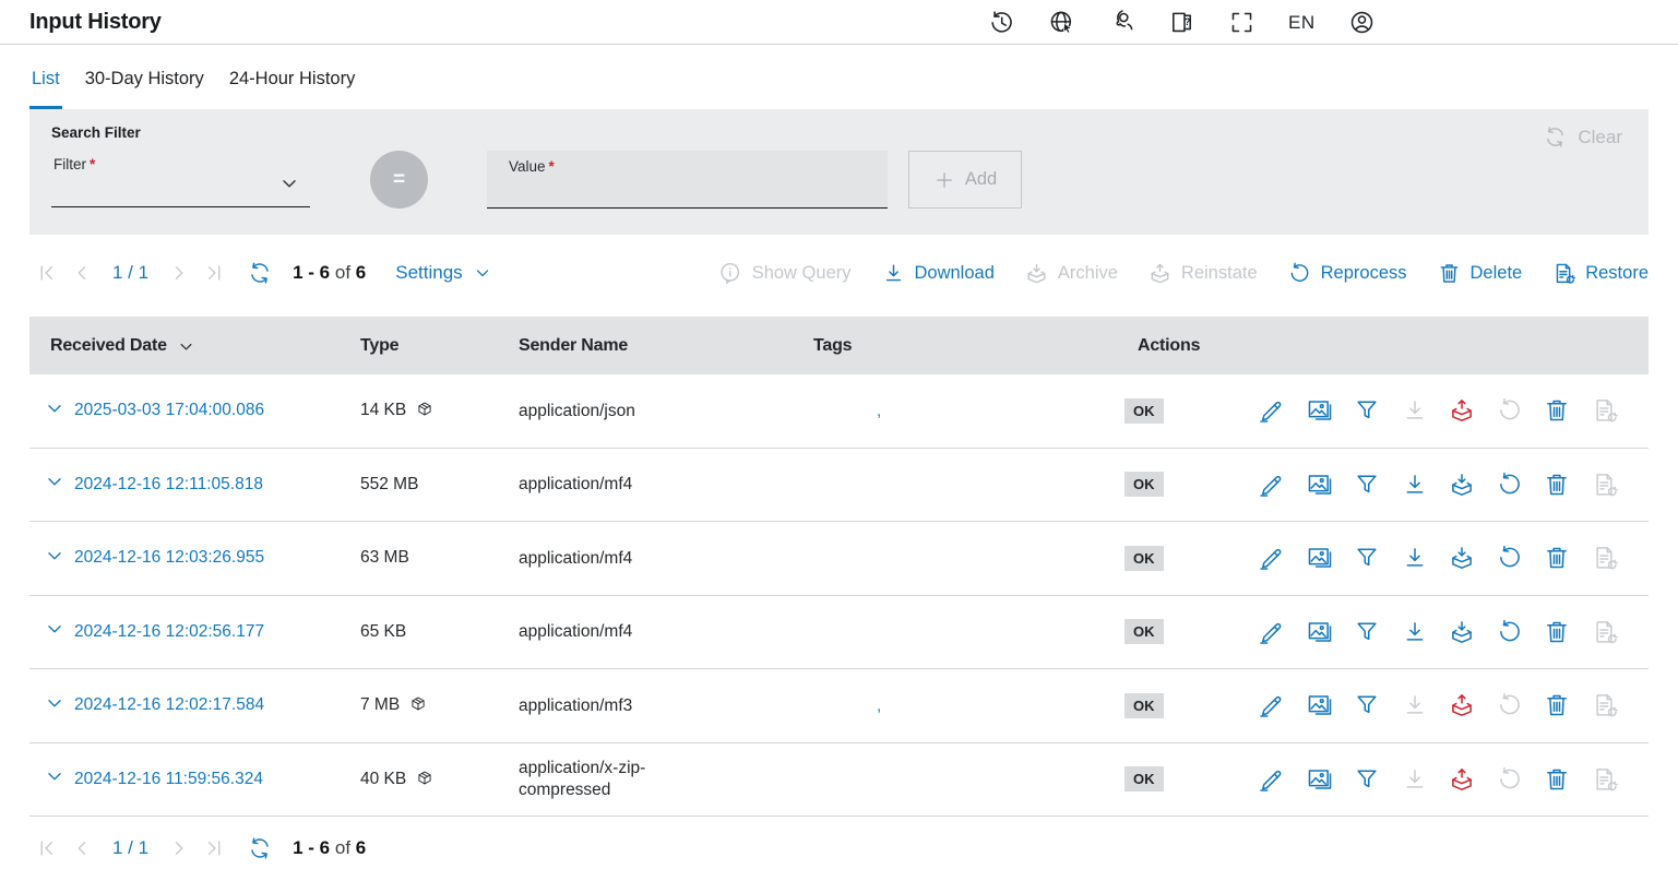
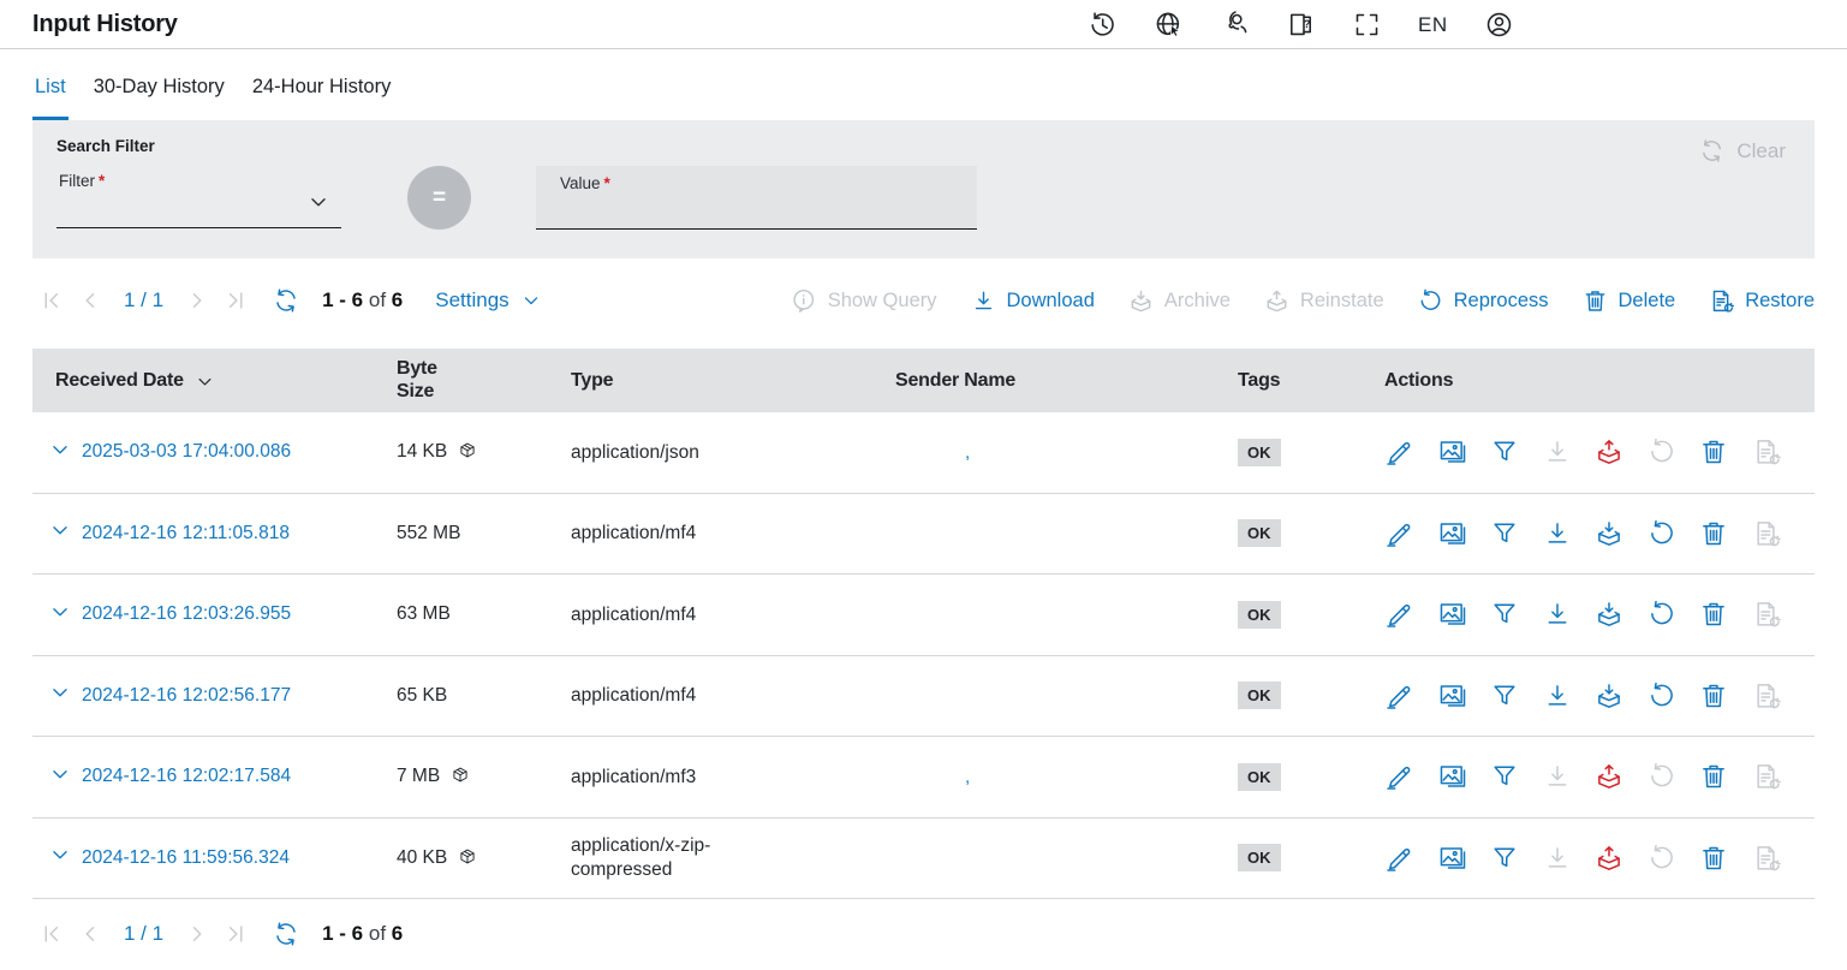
  Input History
  ?
  EN
  List
  30-Day History
  24-Hour History
  Search Filter
  Filter *
  =
  Value *
- Add
  Clear
  1 / 1
  1 - 6 of 6
  Settings
  Show Query
  Download
  Archive
  Reinstate
  Reprocess
  Delete
  Restore
  Received Date
+ Byte Size
  Type
  Sender Name
  Tags
  Actions
  2025-03-03 17:04:00.086
  14 KB
  application/json
  ,
  OK
  2024-12-16 12:11:05.818
  552 MB
  application/mf4
  OK
  2024-12-16 12:03:26.955
  63 MB
  application/mf4
  OK
  2024-12-16 12:02:56.177
  65 KB
  application/mf4
  OK
  2024-12-16 12:02:17.584
  7 MB
  application/mf3
  ,
  OK
  2024-12-16 11:59:56.324
  40 KB
  application/x-zip-compressed
  OK
  1 / 1
  1 - 6 of 6
